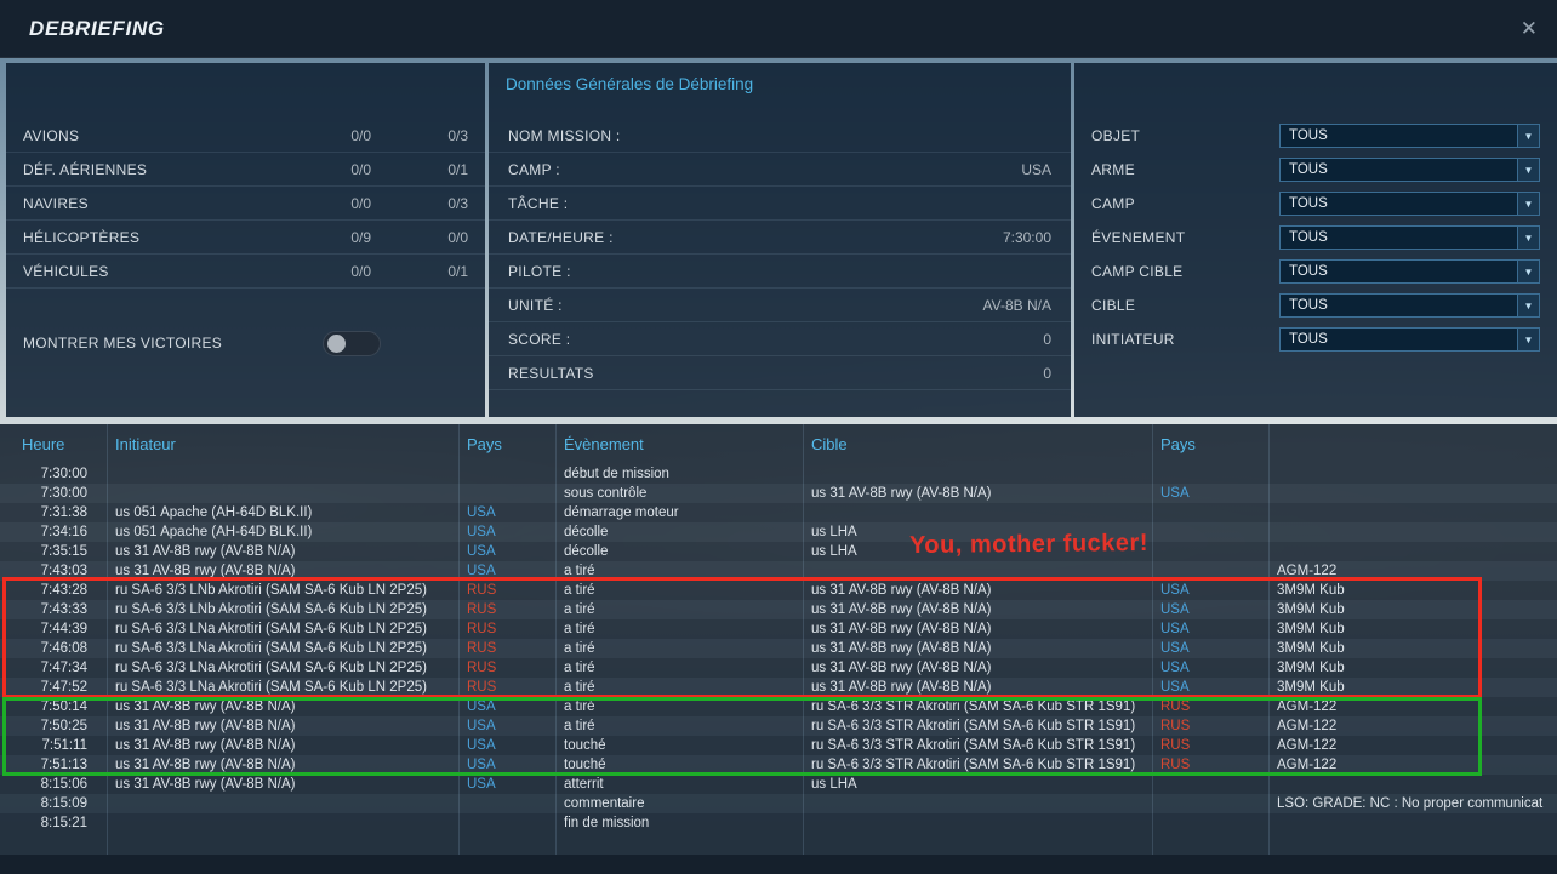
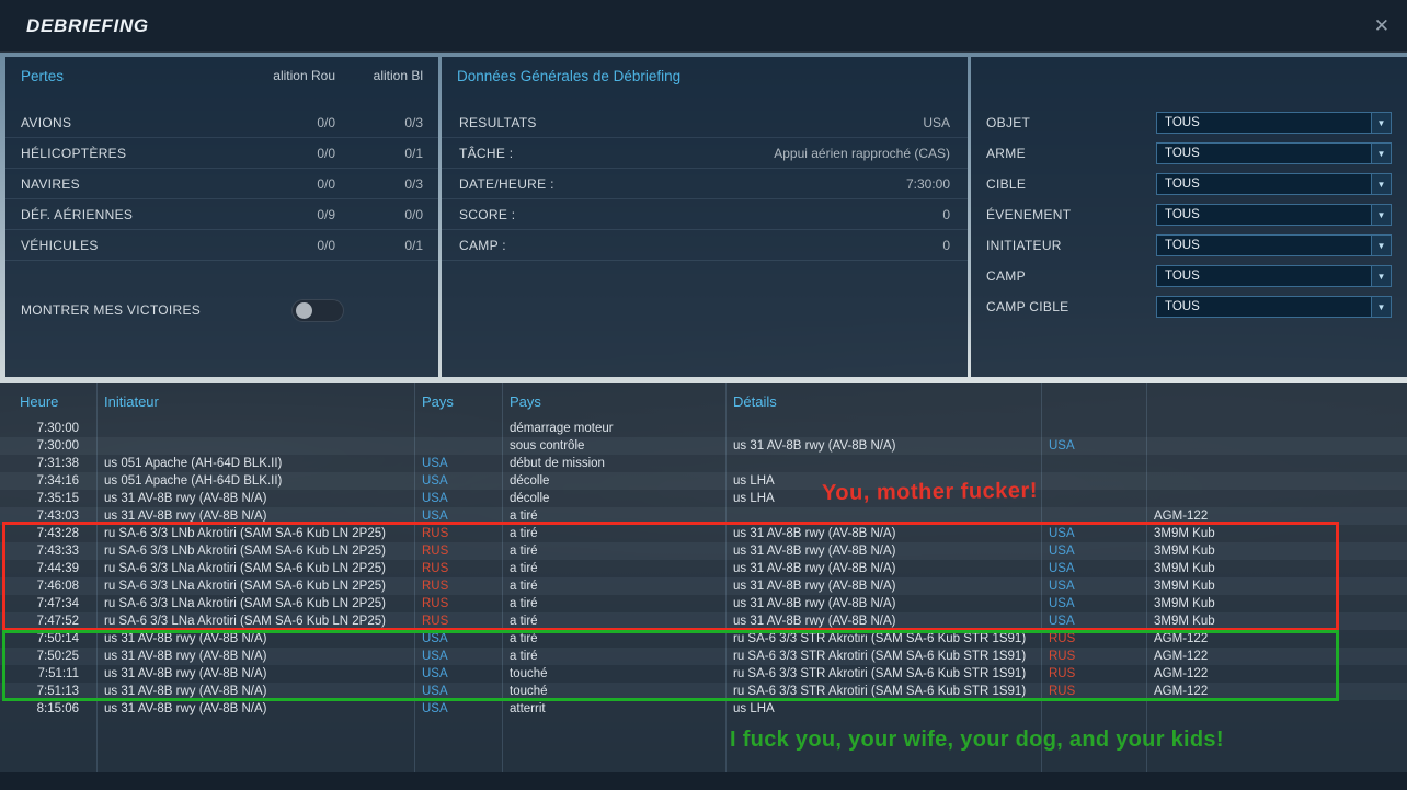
  DEBRIEFING
  ✕
+ Pertes
+ alition Rou
+ alition Bl
  AVIONS
  0/0
  0/3
- DÉF. AÉRIENNES
+ HÉLICOPTÈRES
  0/0
  0/1
  NAVIRES
  0/0
  0/3
- HÉLICOPTÈRES
+ DÉF. AÉRIENNES
  0/9
  0/0
  VÉHICULES
  0/0
  0/1
  MONTRER MES VICTOIRES
  Données Générales de Débriefing
- NOM MISSION :
- CAMP :
+ RESULTATS
  USA
  TÂCHE :
+ Appui aérien rapproché (CAS)
  DATE/HEURE :
  7:30:00
- PILOTE :
- UNITÉ :
- AV-8B N/A
  SCORE :
  0
- RESULTATS
+ CAMP :
  0
  OBJET
  TOUS
  ▼
  ARME
  TOUS
  ▼
- CAMP
+ CIBLE
  TOUS
  ▼
  ÉVENEMENT
  TOUS
  ▼
- CAMP CIBLE
+ INITIATEUR
  TOUS
  ▼
- CIBLE
+ CAMP
  TOUS
  ▼
- INITIATEUR
+ CAMP CIBLE
  TOUS
  ▼
  Heure
  Initiateur
  Pays
- Évènement
- Cible
  Pays
+ Détails
  7:30:00
- début de mission
+ démarrage moteur
  7:30:00
  sous contrôle
  us 31 AV-8B rwy (AV-8B N/A)
  USA
  7:31:38
  us 051 Apache (AH-64D BLK.II)
  USA
- démarrage moteur
+ début de mission
  7:34:16
  us 051 Apache (AH-64D BLK.II)
  USA
  décolle
  us LHA
  7:35:15
  us 31 AV-8B rwy (AV-8B N/A)
  USA
  décolle
  us LHA
  7:43:03
  us 31 AV-8B rwy (AV-8B N/A)
  USA
  a tiré
  AGM-122
  7:43:28
  ru SA-6 3/3 LNb Akrotiri (SAM SA-6 Kub LN 2P25)
  RUS
  a tiré
  us 31 AV-8B rwy (AV-8B N/A)
  USA
  3M9M Kub
  7:43:33
  ru SA-6 3/3 LNb Akrotiri (SAM SA-6 Kub LN 2P25)
  RUS
  a tiré
  us 31 AV-8B rwy (AV-8B N/A)
  USA
  3M9M Kub
  7:44:39
  ru SA-6 3/3 LNa Akrotiri (SAM SA-6 Kub LN 2P25)
  RUS
  a tiré
  us 31 AV-8B rwy (AV-8B N/A)
  USA
  3M9M Kub
  7:46:08
  ru SA-6 3/3 LNa Akrotiri (SAM SA-6 Kub LN 2P25)
  RUS
  a tiré
  us 31 AV-8B rwy (AV-8B N/A)
  USA
  3M9M Kub
  7:47:34
  ru SA-6 3/3 LNa Akrotiri (SAM SA-6 Kub LN 2P25)
  RUS
  a tiré
  us 31 AV-8B rwy (AV-8B N/A)
  USA
  3M9M Kub
  7:47:52
  ru SA-6 3/3 LNa Akrotiri (SAM SA-6 Kub LN 2P25)
  RUS
  a tiré
  us 31 AV-8B rwy (AV-8B N/A)
  USA
  3M9M Kub
  7:50:14
  us 31 AV-8B rwy (AV-8B N/A)
  USA
  a tiré
  ru SA-6 3/3 STR Akrotiri (SAM SA-6 Kub STR 1S91)
  RUS
  AGM-122
  7:50:25
  us 31 AV-8B rwy (AV-8B N/A)
  USA
  a tiré
  ru SA-6 3/3 STR Akrotiri (SAM SA-6 Kub STR 1S91)
  RUS
  AGM-122
  7:51:11
  us 31 AV-8B rwy (AV-8B N/A)
  USA
  touché
  ru SA-6 3/3 STR Akrotiri (SAM SA-6 Kub STR 1S91)
  RUS
  AGM-122
  7:51:13
  us 31 AV-8B rwy (AV-8B N/A)
  USA
  touché
  ru SA-6 3/3 STR Akrotiri (SAM SA-6 Kub STR 1S91)
  RUS
  AGM-122
  8:15:06
  us 31 AV-8B rwy (AV-8B N/A)
  USA
  atterrit
  us LHA
- 8:15:09
- commentaire
- LSO: GRADE: NC : No proper communicat
- 8:15:21
- fin de mission
  You, mother fucker!
+ I fuck you, your wife, your dog, and your kids!
